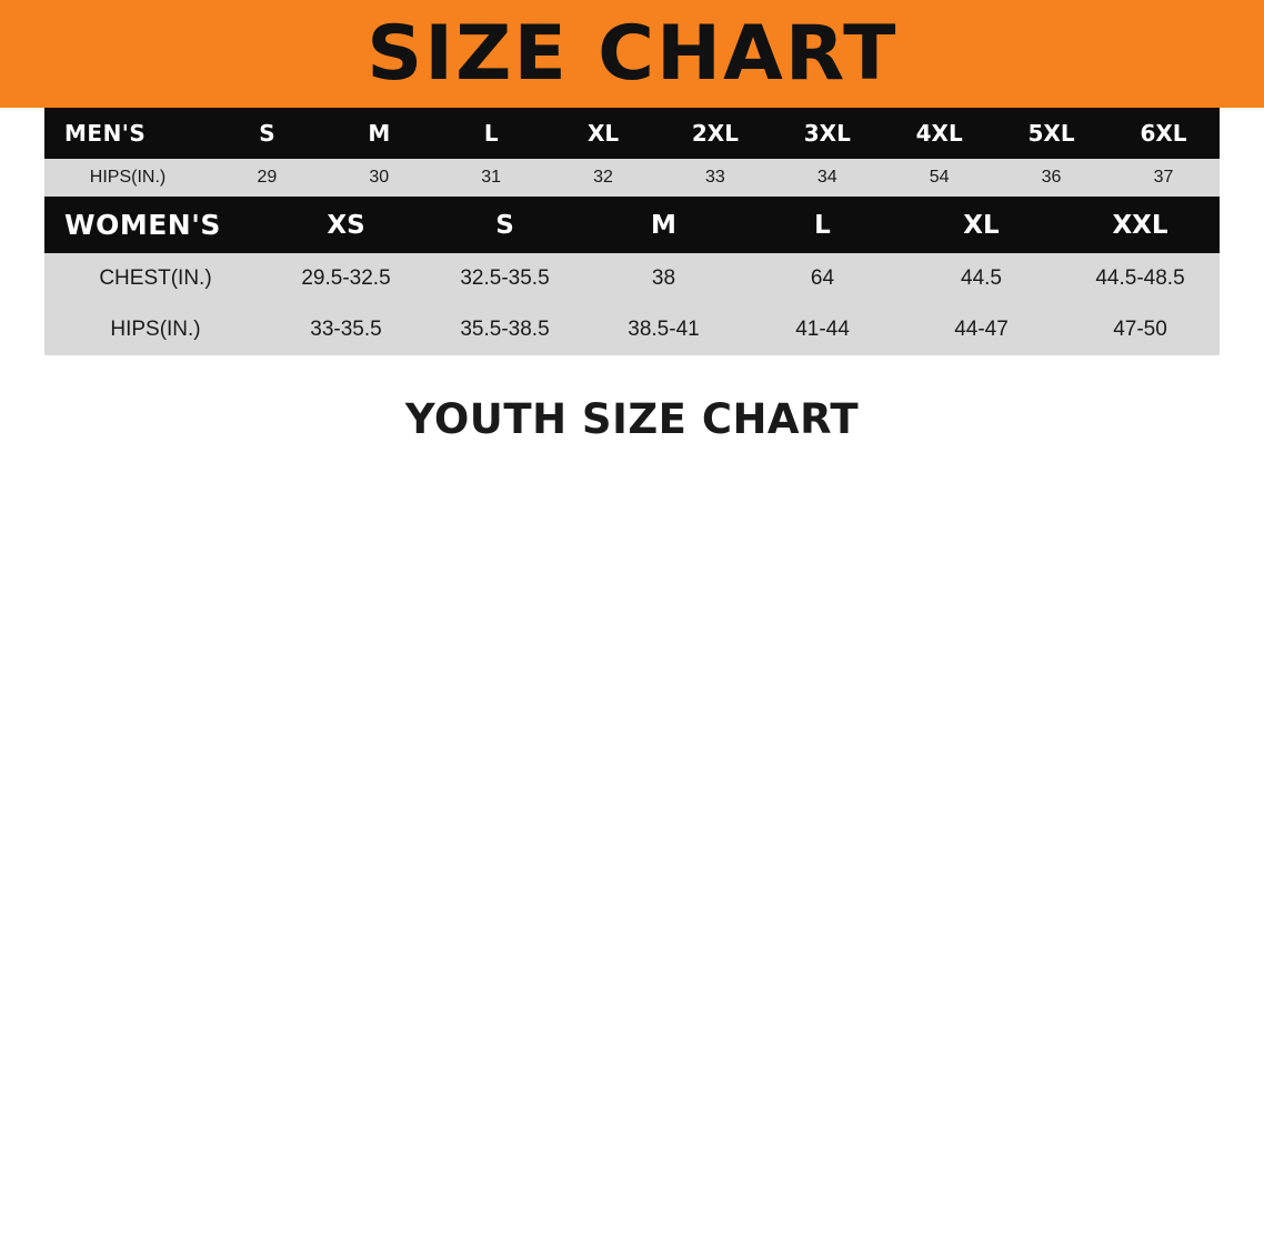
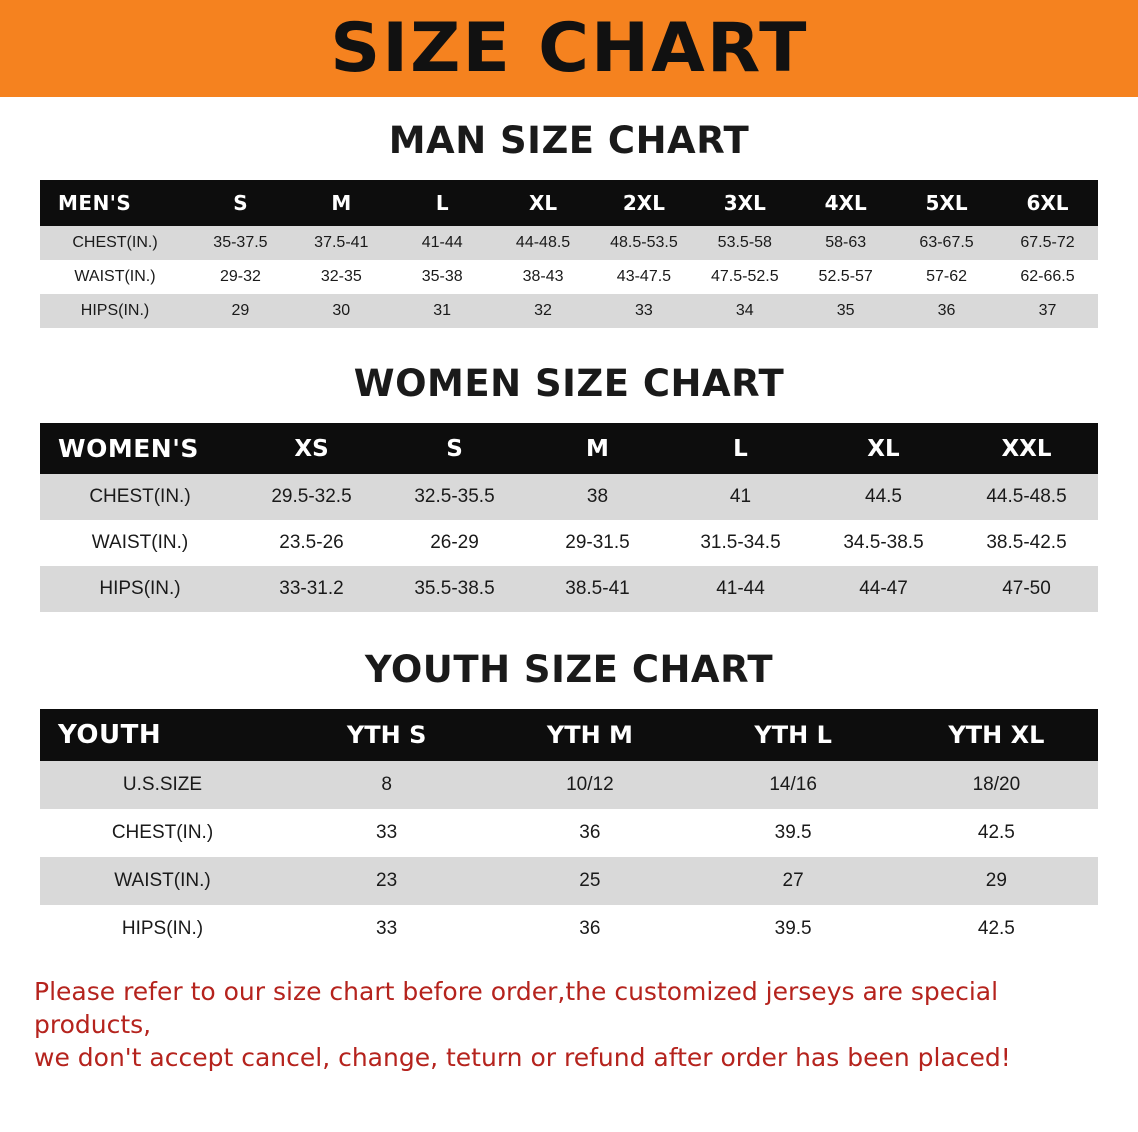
  SIZE CHART
+ MAN SIZE CHART
  MEN'S	S	M	L	XL	2XL	3XL	4XL	5XL	6XL
+ CHEST(IN.)	35-37.5	37.5-41	41-44	44-48.5	48.5-53.5	53.5-58	58-63	63-67.5	67.5-72
+ WAIST(IN.)	29-32	32-35	35-38	38-43	43-47.5	47.5-52.5	52.5-57	57-62	62-66.5
- HIPS(IN.)	29	30	31	32	33	34	54	36	37
+ HIPS(IN.)	29	30	31	32	33	34	35	36	37
+ WOMEN SIZE CHART
  WOMEN'S	XS	S	M	L	XL	XXL
- CHEST(IN.)	29.5-32.5	32.5-35.5	38	64	44.5	44.5-48.5
+ CHEST(IN.)	29.5-32.5	32.5-35.5	38	41	44.5	44.5-48.5
+ WAIST(IN.)	23.5-26	26-29	29-31.5	31.5-34.5	34.5-38.5	38.5-42.5
- HIPS(IN.)	33-35.5	35.5-38.5	38.5-41	41-44	44-47	47-50
+ HIPS(IN.)	33-31.2	35.5-38.5	38.5-41	41-44	44-47	47-50
  YOUTH SIZE CHART
+ YOUTH	YTH S	YTH M	YTH L	YTH XL
+ U.S.SIZE	8	10/12	14/16	18/20
+ CHEST(IN.)	33	36	39.5	42.5
+ WAIST(IN.)	23	25	27	29
+ HIPS(IN.)	33	36	39.5	42.5
+ Please refer to our size chart before order,the customized jerseys are special products,
+ we don't accept cancel, change, teturn or refund after order has been placed!
